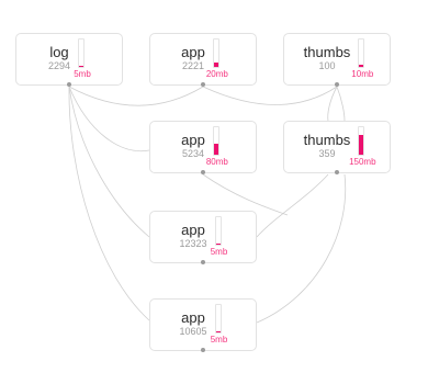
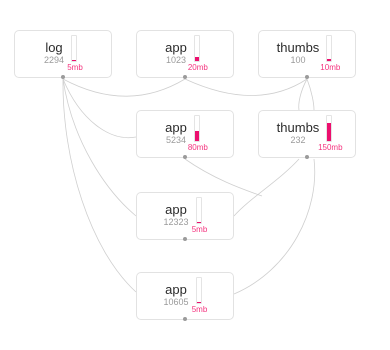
  log
  2294
  5mb
  app
- 2221
+ 1023
  20mb
  thumbs
  100
  10mb
  app
  5234
  80mb
  thumbs
- 359
+ 232
  150mb
  app
  12323
  5mb
  app
  10605
  5mb
